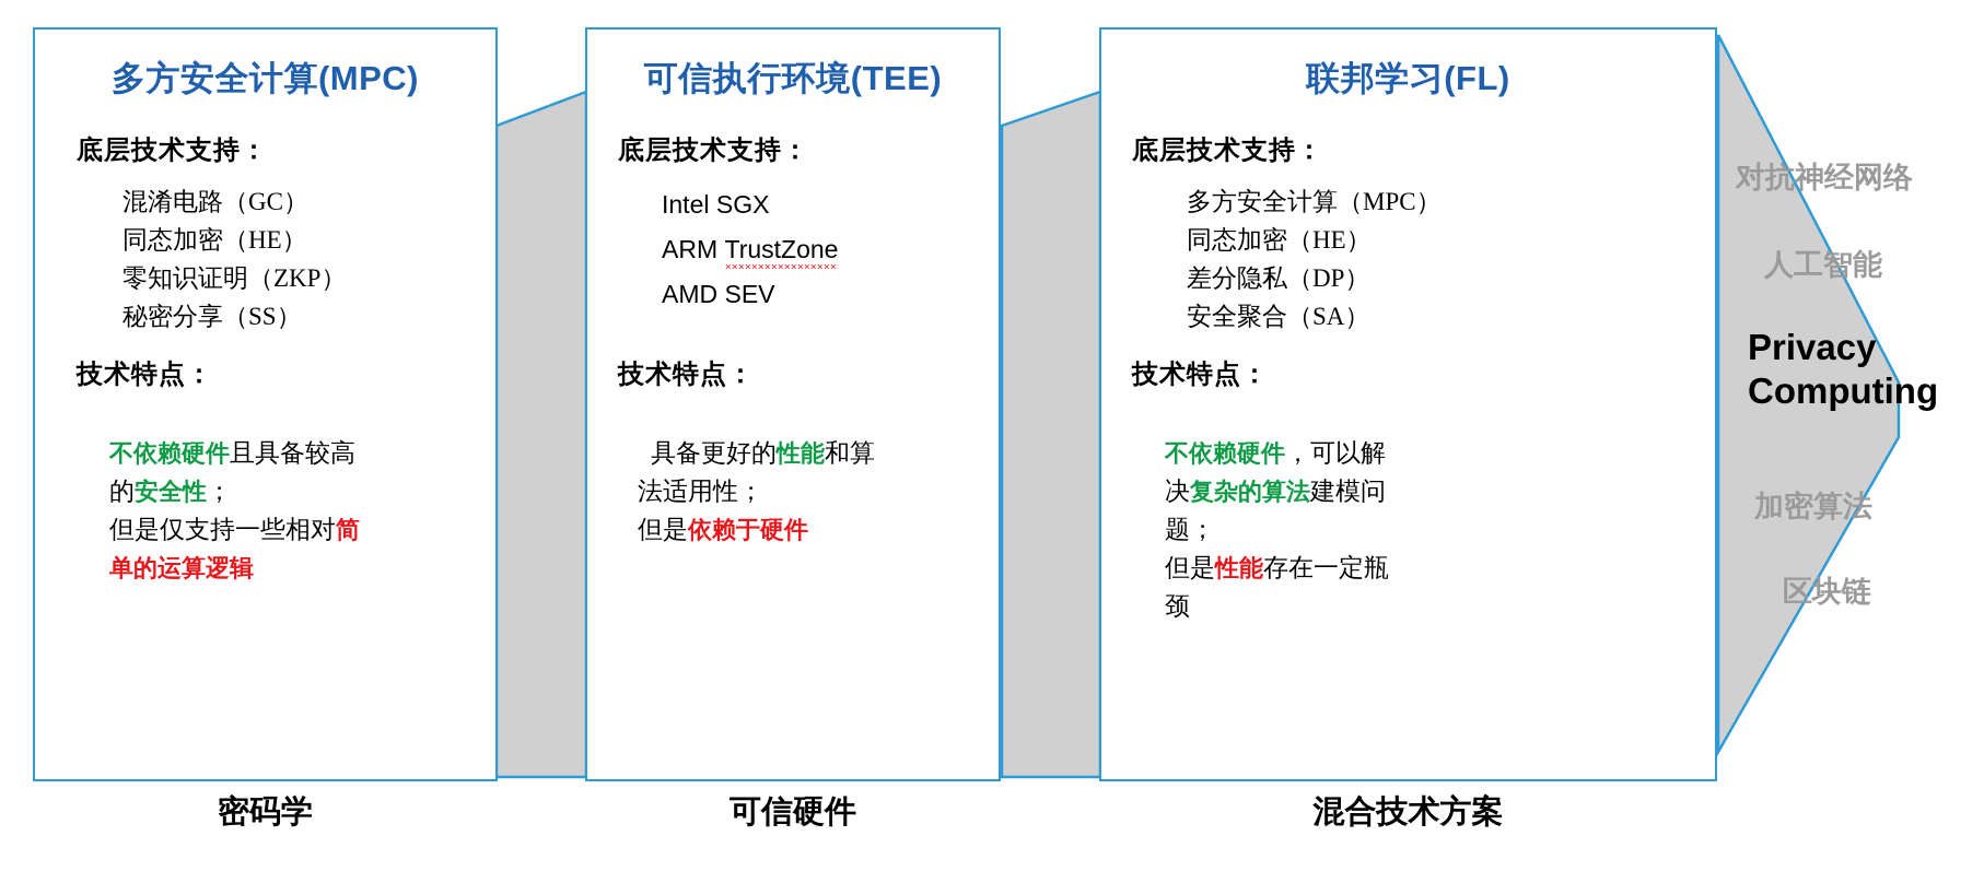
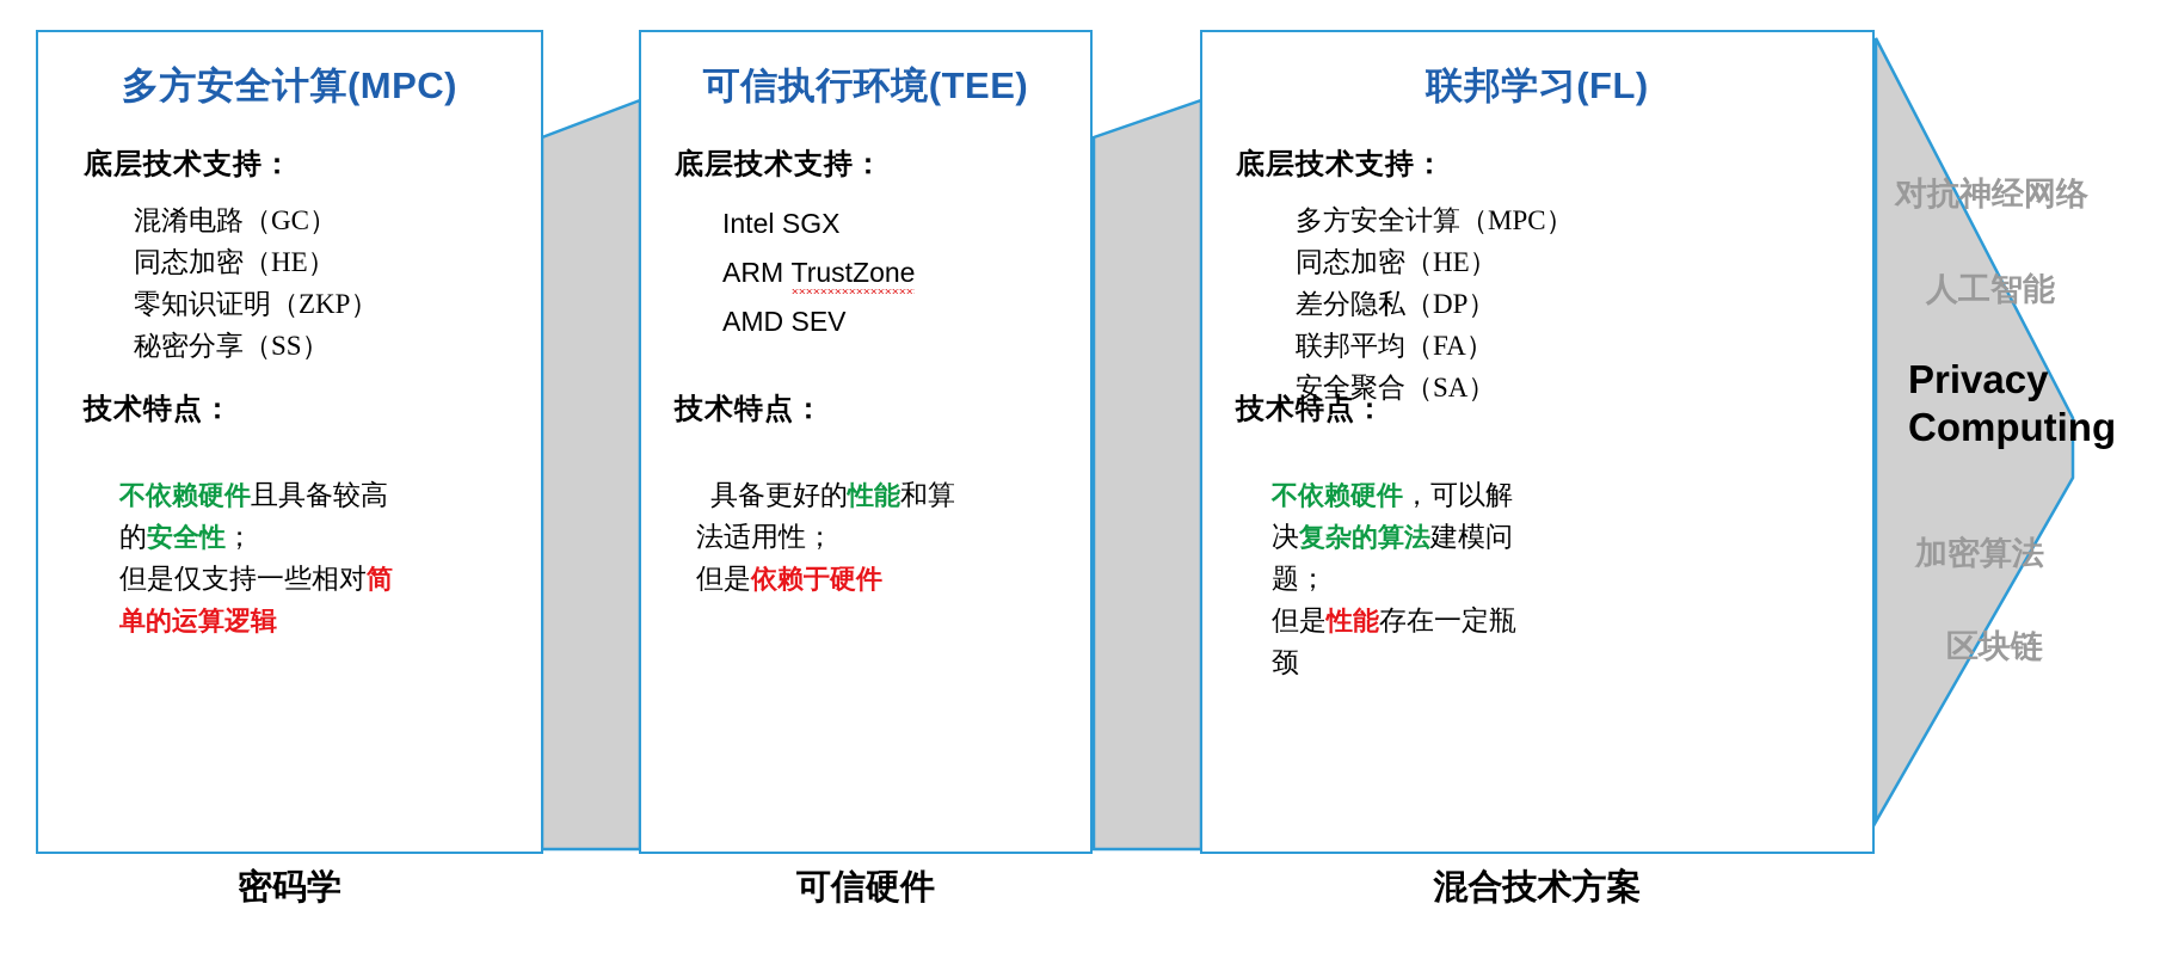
  多方安全计算(MPC)
  底层技术支持：
  混淆电路（GC）
  同态加密（HE）
  零知识证明（ZKP）
  秘密分享（SS）
  技术特点：
  不依赖硬件且具备较高
  的安全性；
  但是仅支持一些相对简
  单的运算逻辑
  密码学
  可信执行环境(TEE)
  底层技术支持：
  Intel SGX
  ARM TrustZone
  AMD SEV
  技术特点：
  具备更好的性能和算
  法适用性；
  但是依赖于硬件
  可信硬件
  联邦学习(FL)
  底层技术支持：
  多方安全计算（MPC）
  同态加密（HE）
  差分隐私（DP）
+ 联邦平均（FA）
  安全聚合（SA）
  技术特点：
  不依赖硬件，可以解
  决复杂的算法建模问
  题；
  但是性能存在一定瓶
  颈
  混合技术方案
  对抗神经网络
  人工智能
  Privacy
  Computing
  加密算法
  区块链
